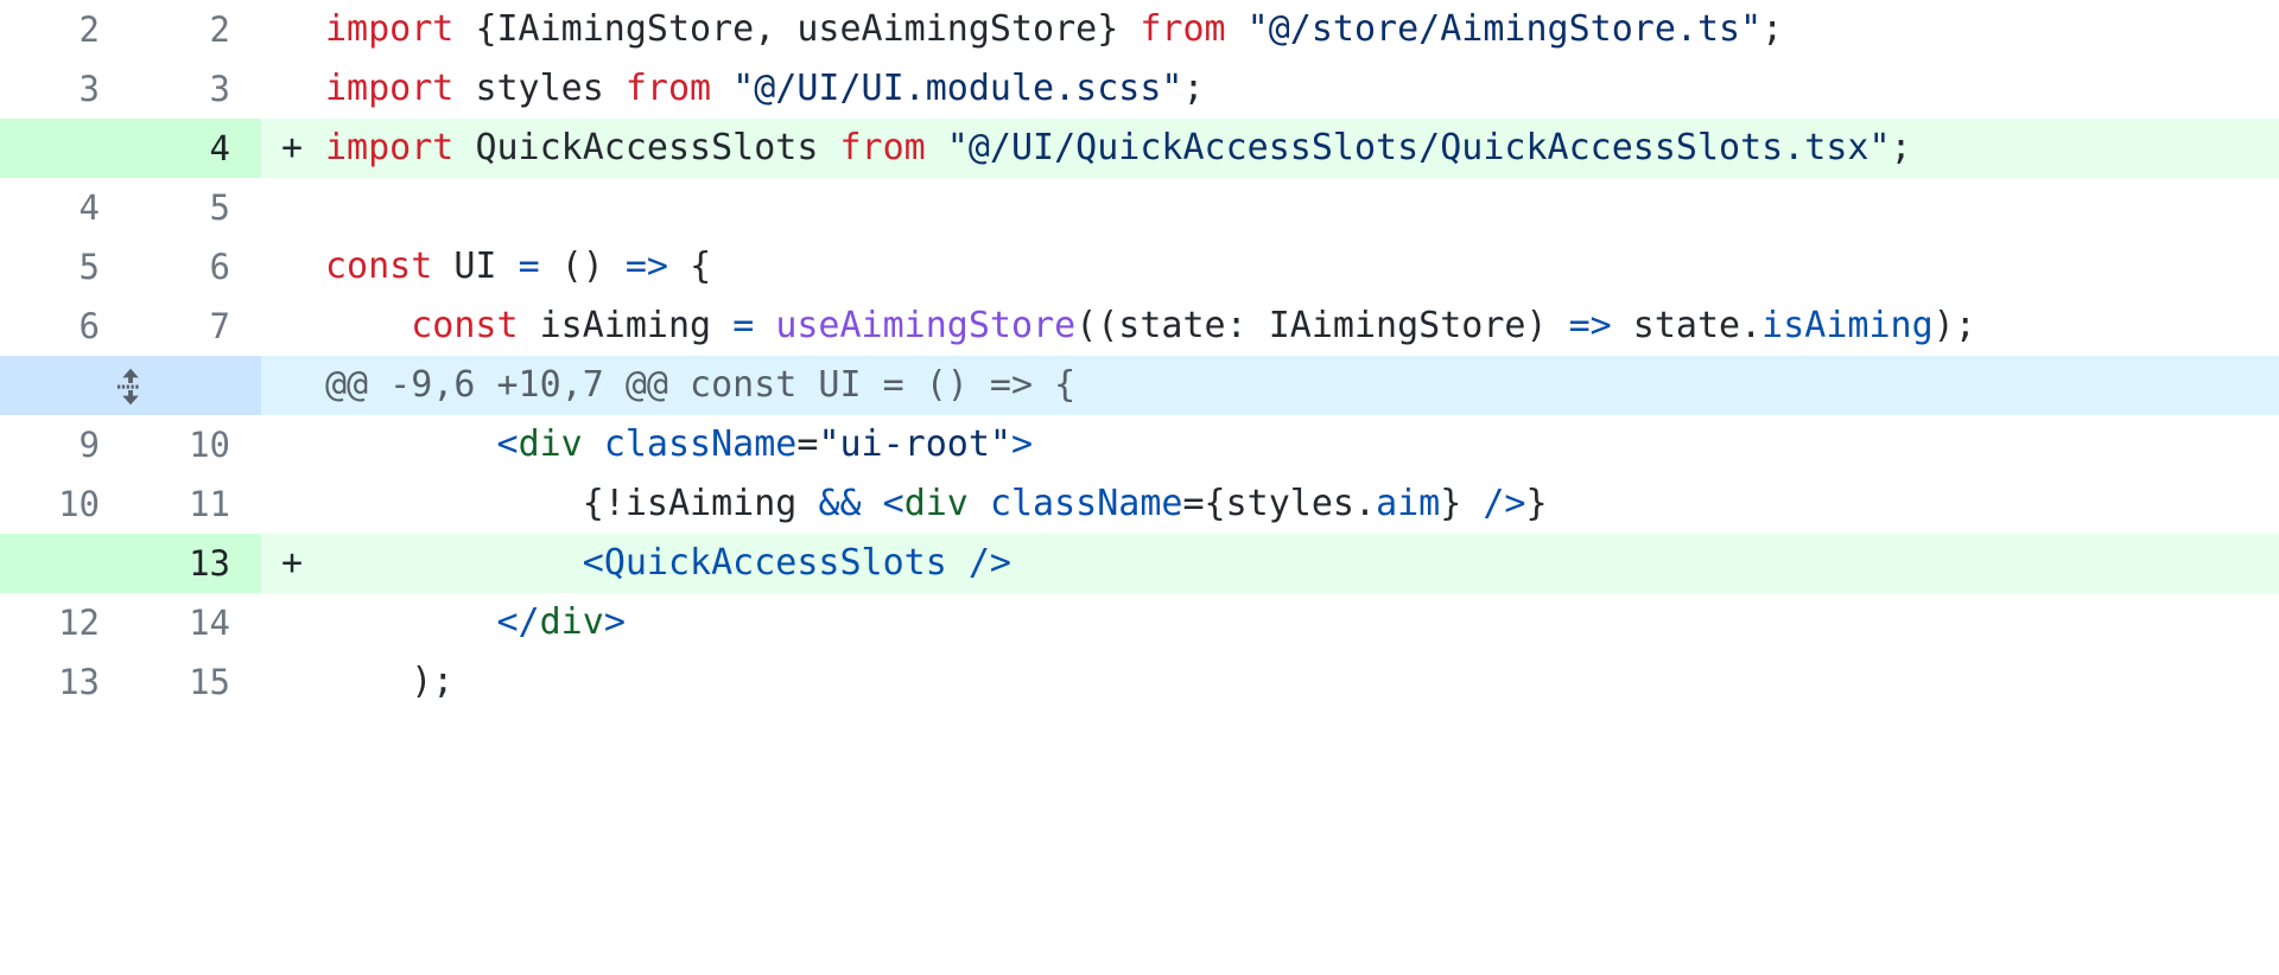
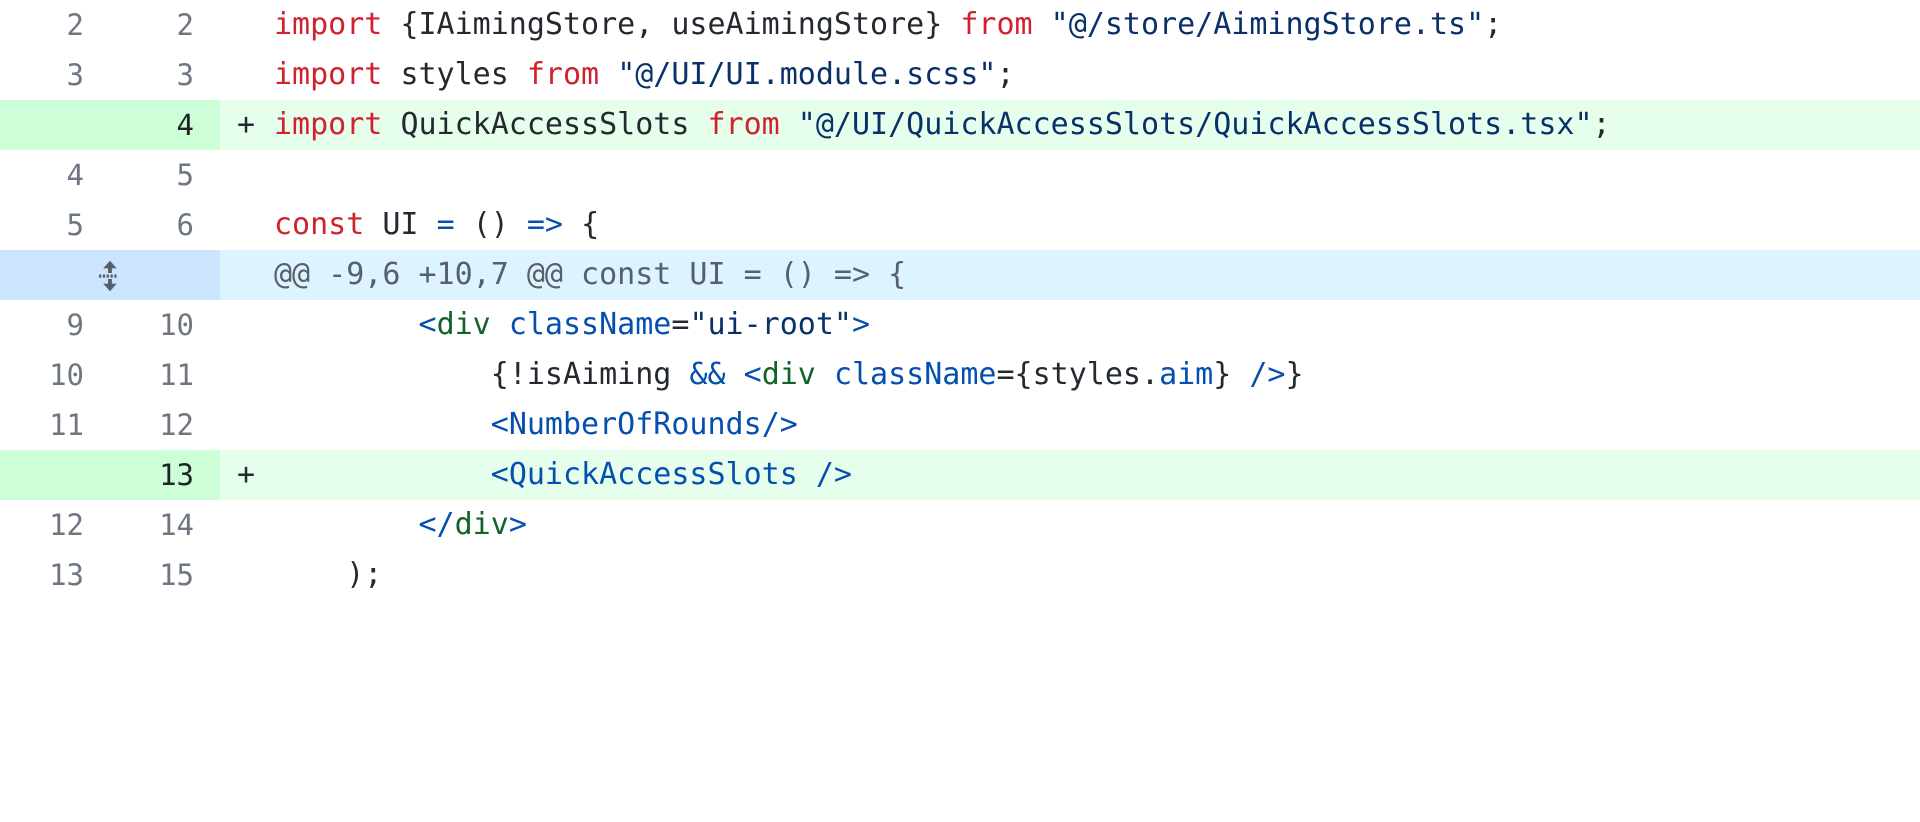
  2	2		import {IAimingStore, useAimingStore} from "@/store/AimingStore.ts";
  3	3		import styles from "@/UI/UI.module.scss";
  	4	+	import QuickAccessSlots from "@/UI/QuickAccessSlots/QuickAccessSlots.tsx";
  4	5
  5	6		const UI = () => {
- 6	7		const isAiming = useAimingStore((state: IAimingStore) => state.isAiming);
  		@@ -9,6 +10,7 @@ const UI = () => {
  9	10		<div className="ui-root">
  10	11		{!isAiming && <div className={styles.aim} />}
+ 11	12		<NumberOfRounds/>
  	13	+	<QuickAccessSlots />
  12	14		</div>
  13	15		);
